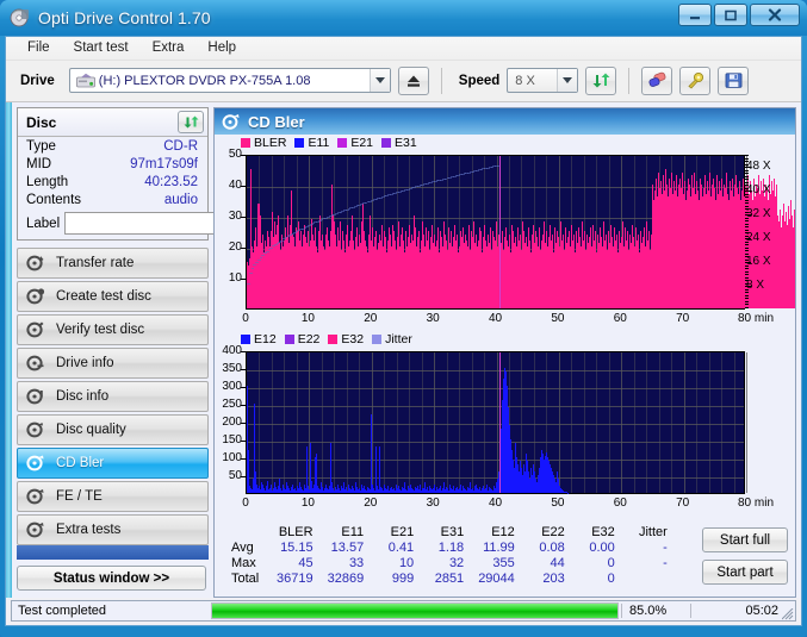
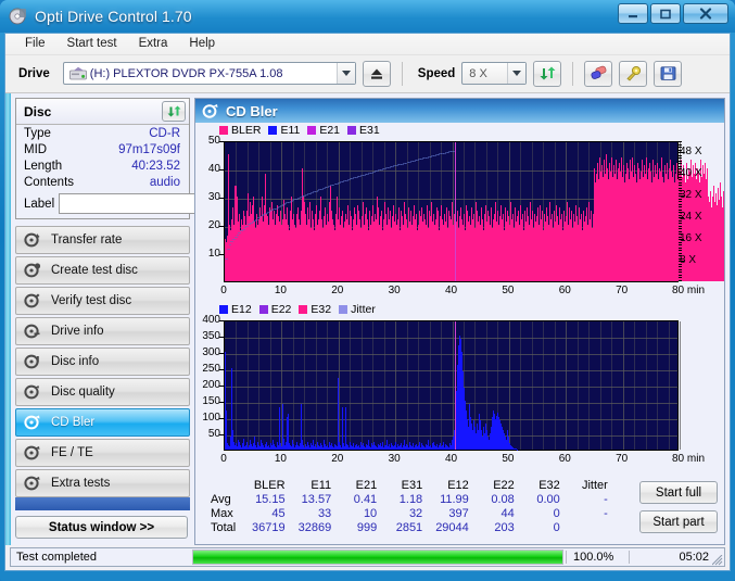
  Opti Drive Control 1.70
  File
  Start test
  Extra
  Help
  Drive
  (H:) PLEXTOR DVDR PX-755A 1.08
  Speed
  8 X
  Disc
  Type
  CD-R
  MID
  97m17s09f
  Length
  40:23.52
  Contents
  audio
  Label
  Transfer rate
  Create test disc
  Verify test disc
  Drive info
  Disc info
  Disc quality
  CD Bler
  FE / TE
  Extra tests
  Status window >>
  CD Bler
  BLER
  E11
  E21
  E31
  10
  20
  30
  40
  50
  0
  10
  20
  30
  40
  50
  60
  70
  80 min
  E12
  E22
  E32
  Jitter
  50
  100
  150
  200
  250
  300
  350
  400
  0
  10
  20
  30
  40
  50
  60
  70
  80 min
  	BLER	E11	E21	E31	E12	E22	E32	Jitter
  Avg	15.15	13.57	0.41	1.18	11.99	0.08	0.00	-
- Max	45	33	10	32	355	44	0	-
+ Max	45	33	10	32	397	44	0	-
  Total	36719	32869	999	2851	29044	203	0
  Start full
  Start part
  Test completed
- 85.0%
+ 100.0%
  05:02
